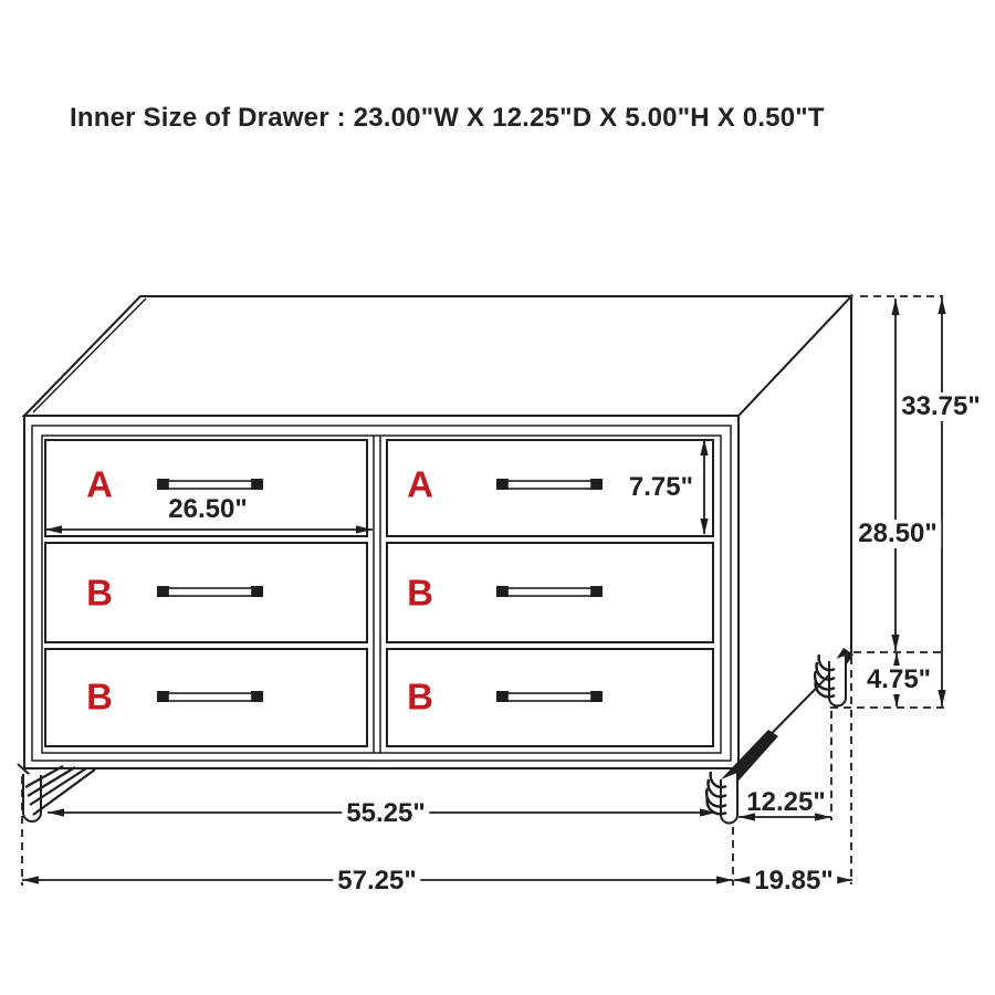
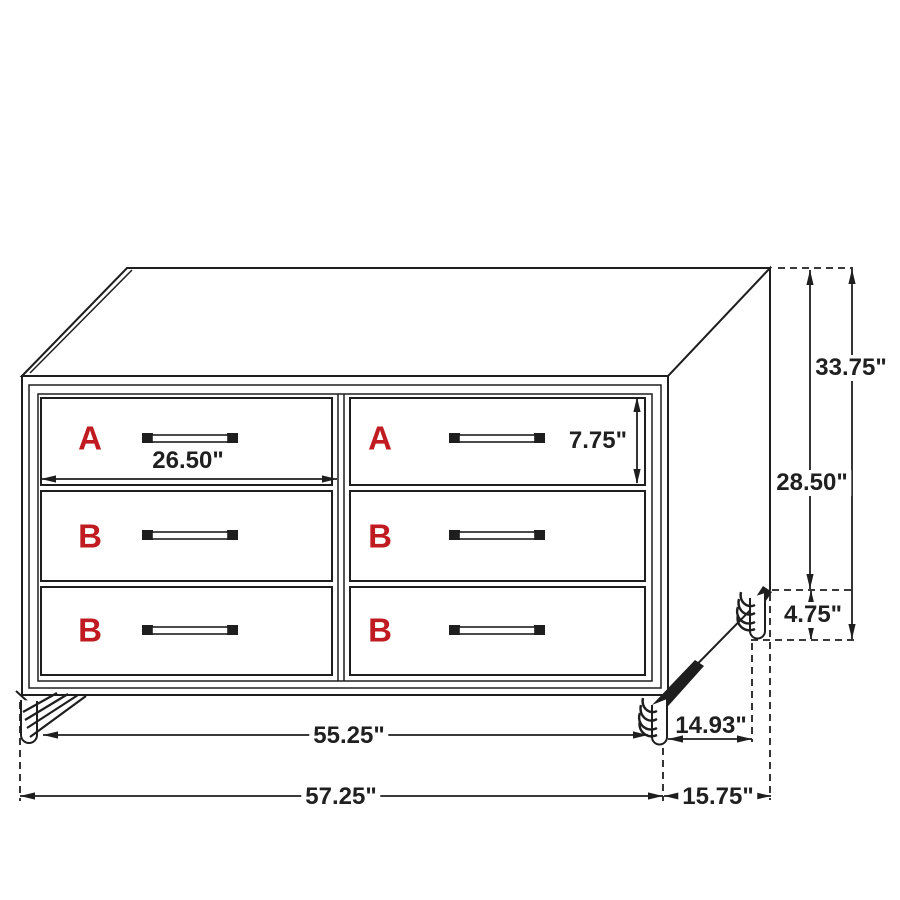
- Inner Size of Drawer : 23.00"W X 12.25"D X 5.00"H X 0.50"T
  A
  A
  B
  B
  B
  B
  26.50"
  7.75"
  33.75"
  28.50"
  4.75"
  55.25"
  57.25"
- 12.25"
+ 14.93"
- 19.85"
+ 15.75"
